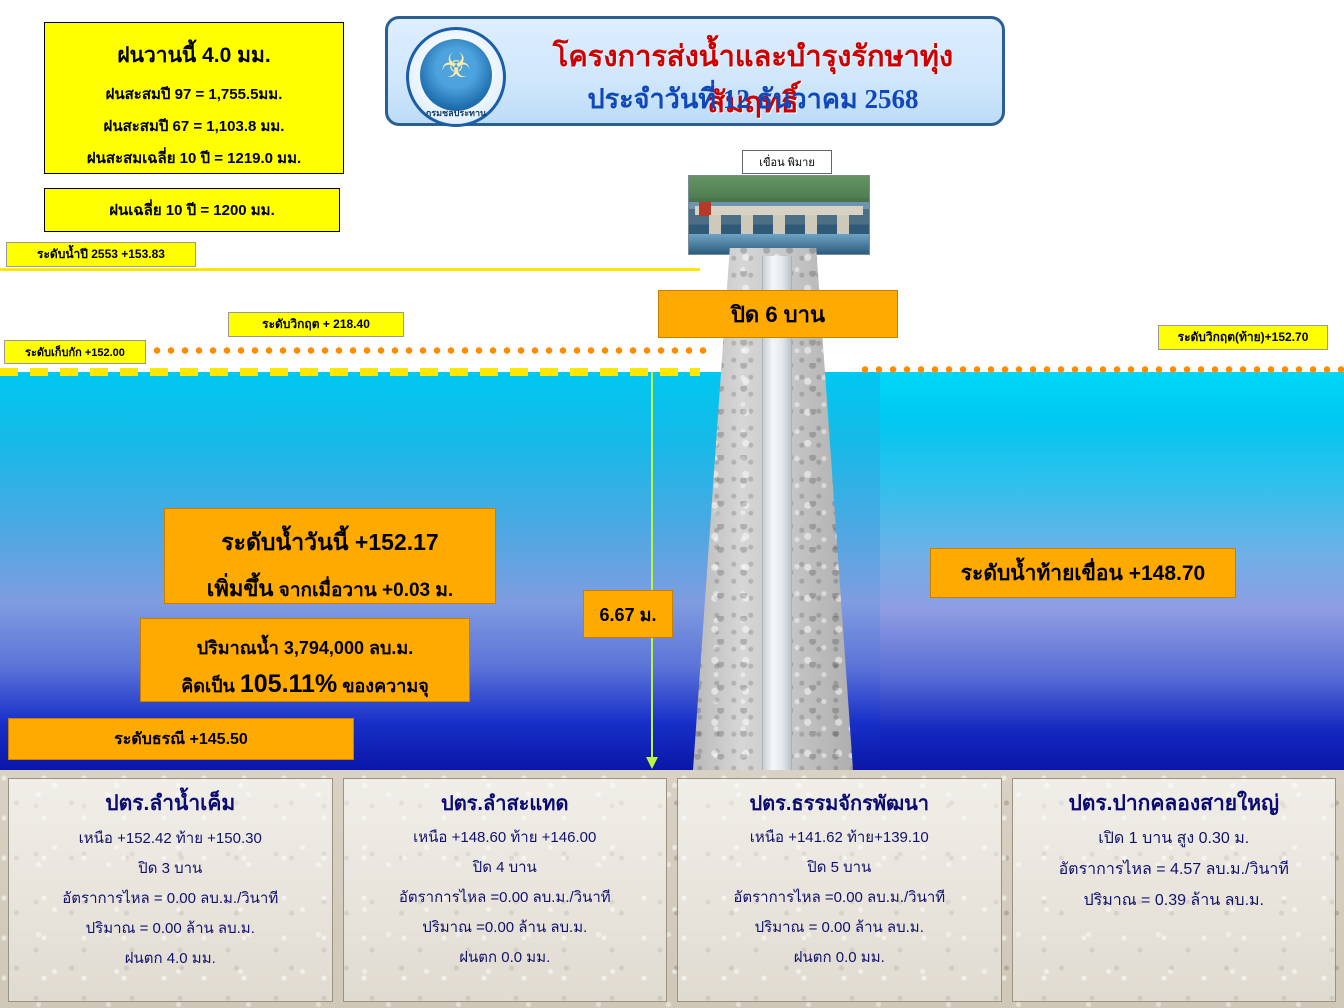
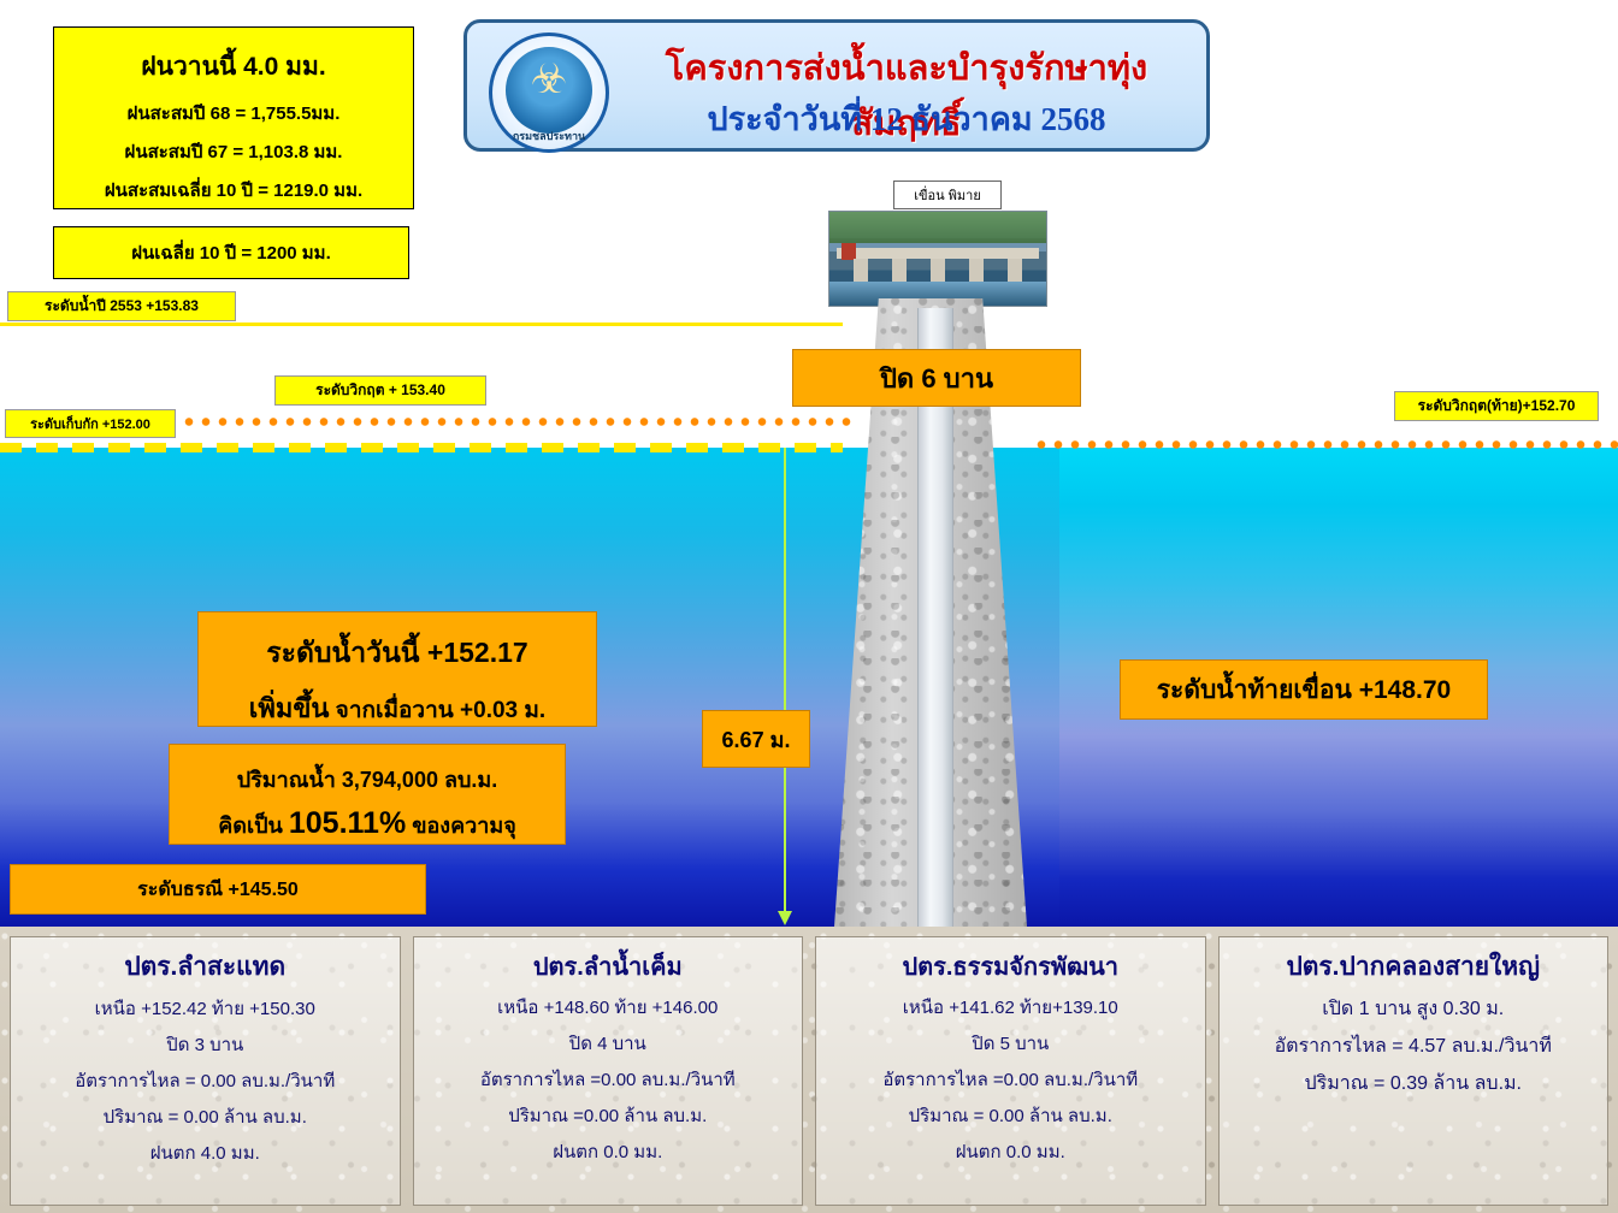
  เขื่อน พิมาย
  ฝนวานนี้ 4.0 มม.
- ฝนสะสมปี 97 = 1,755.5มม.
+ ฝนสะสมปี 68 = 1,755.5มม.
  ฝนสะสมปี 67 = 1,103.8 มม.
  ฝนสะสมเฉลี่ย 10 ปี = 1219.0 มม.
  ฝนเฉลี่ย 10 ปี = 1200 มม.
  ☣
  กรมชลประทาน
  โครงการส่งน้ำและบำรุงรักษาทุ่งสัมฤทธิ์
  ประจำวันที่ 12 ธันวาคม 2568
  ระดับน้ำปี 2553 +153.83
- ระดับวิกฤต + 218.40
+ ระดับวิกฤต + 153.40
  ระดับเก็บกัก +152.00
  ระดับวิกฤต(ท้าย)+152.70
  ระดับธรณี +145.50
  ปิด 6 บาน
  ระดับน้ำวันนี้ +152.17
  เพิ่มขึ้น จากเมื่อวาน +0.03 ม.
  ปริมาณน้ำ 3,794,000 ลบ.ม.
  คิดเป็น 105.11% ของความจุ
  ระดับน้ำท้ายเขื่อน +148.70
  6.67 ม.
- ปตร.ลำน้ำเค็ม
+ ปตร.ลำสะแทด
  เหนือ +152.42 ท้าย +150.30
  ปิด 3 บาน
  อัตราการไหล = 0.00 ลบ.ม./วินาที
  ปริมาณ = 0.00 ล้าน ลบ.ม.
  ฝนตก 4.0 มม.
- ปตร.ลำสะแทด
+ ปตร.ลำน้ำเค็ม
  เหนือ +148.60 ท้าย +146.00
  ปิด 4 บาน
  อัตราการไหล =0.00 ลบ.ม./วินาที
  ปริมาณ =0.00 ล้าน ลบ.ม.
  ฝนตก 0.0 มม.
  ปตร.ธรรมจักรพัฒนา
  เหนือ +141.62 ท้าย+139.10
  ปิด 5 บาน
  อัตราการไหล =0.00 ลบ.ม./วินาที
  ปริมาณ = 0.00 ล้าน ลบ.ม.
  ฝนตก 0.0 มม.
  ปตร.ปากคลองสายใหญ่
  เปิด 1 บาน สูง 0.30 ม.
  อัตราการไหล = 4.57 ลบ.ม./วินาที
  ปริมาณ = 0.39 ล้าน ลบ.ม.
